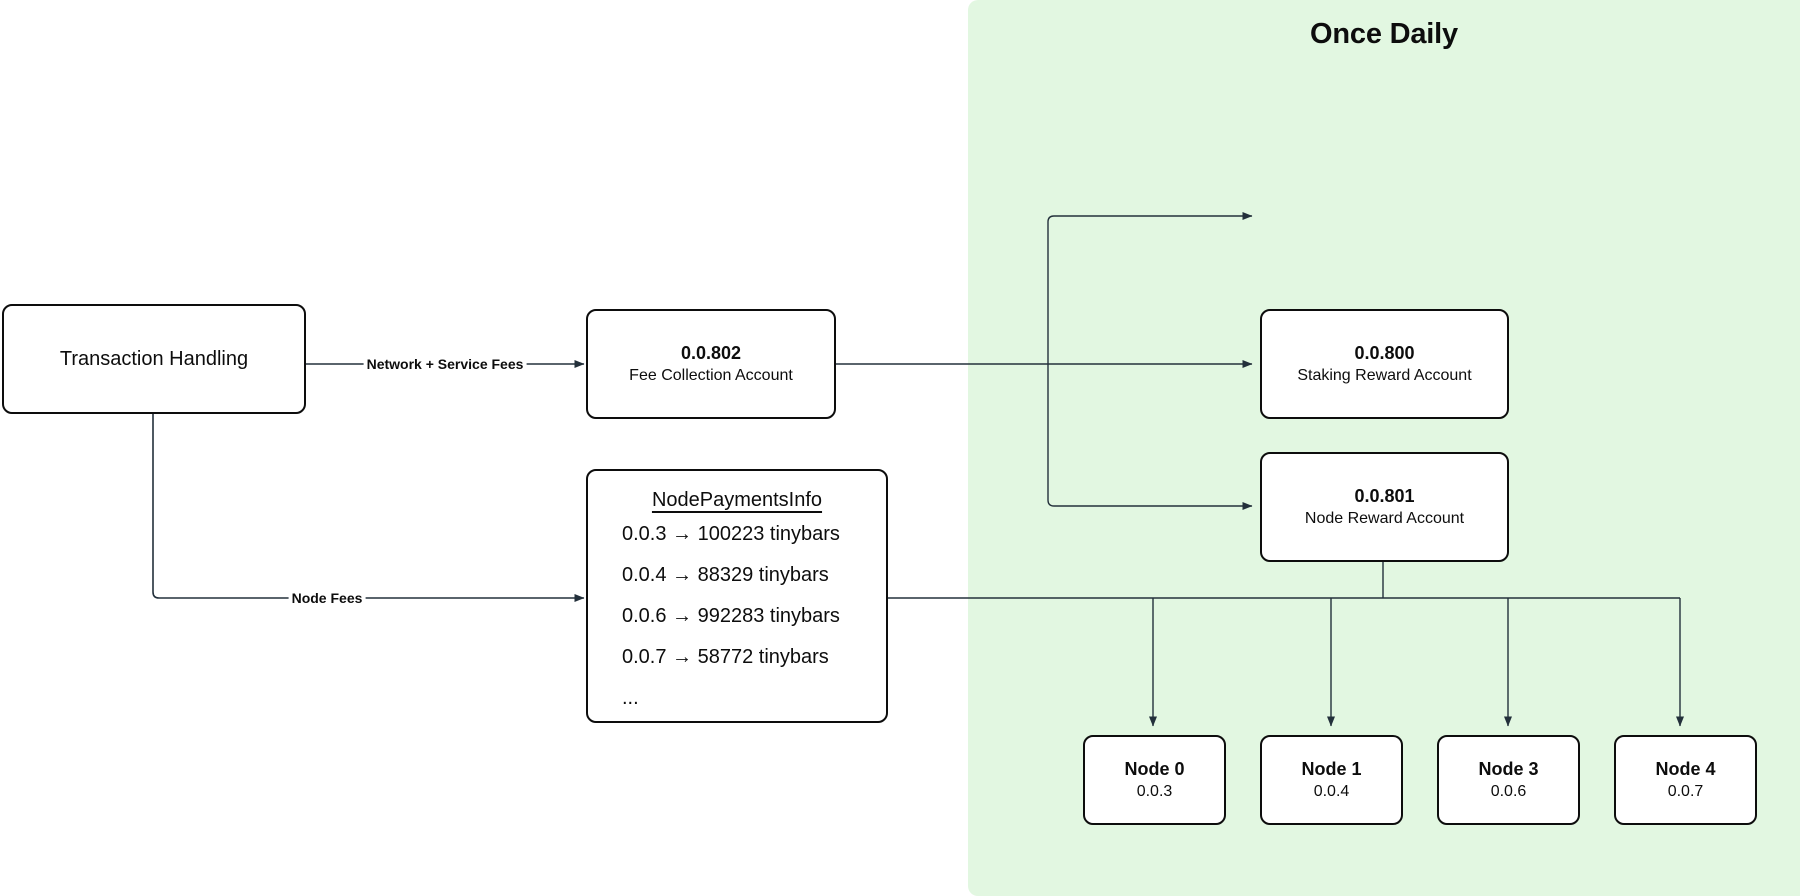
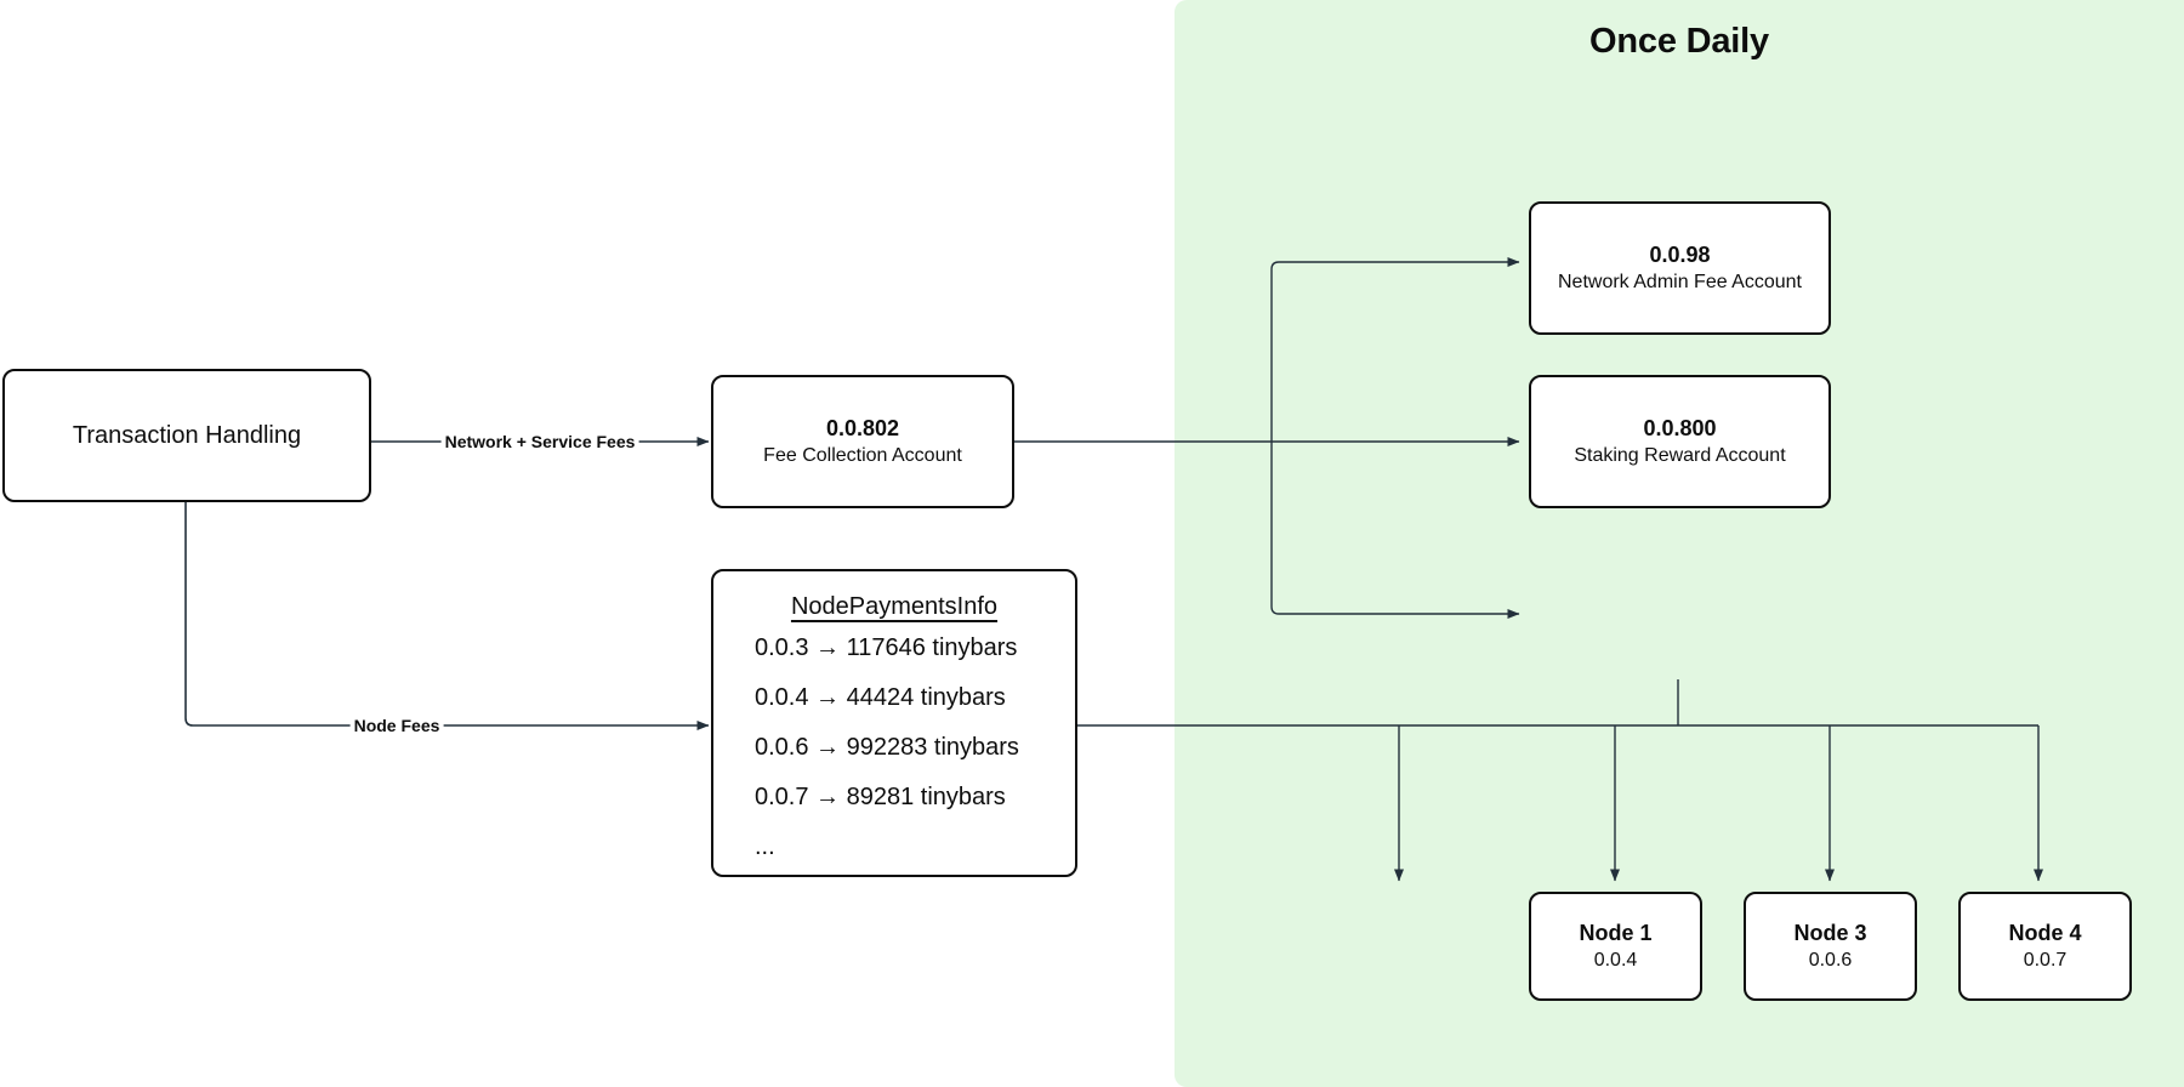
  Once Daily
  Transaction Handling
  0.0.802
  Fee Collection Account
  NodePaymentsInfo
- 0.0.3 → 100223 tinybars
+ 0.0.3 → 117646 tinybars
- 0.0.4 → 88329 tinybars
+ 0.0.4 → 44424 tinybars
  0.0.6 → 992283 tinybars
- 0.0.7 → 58772 tinybars
+ 0.0.7 → 89281 tinybars
  ...
+ 0.0.98
+ Network Admin Fee Account
  0.0.800
  Staking Reward Account
- 0.0.801
- Node Reward Account
- Node 0
- 0.0.3
  Node 1
  0.0.4
  Node 3
  0.0.6
  Node 4
  0.0.7
  Network + Service Fees
  Node Fees
